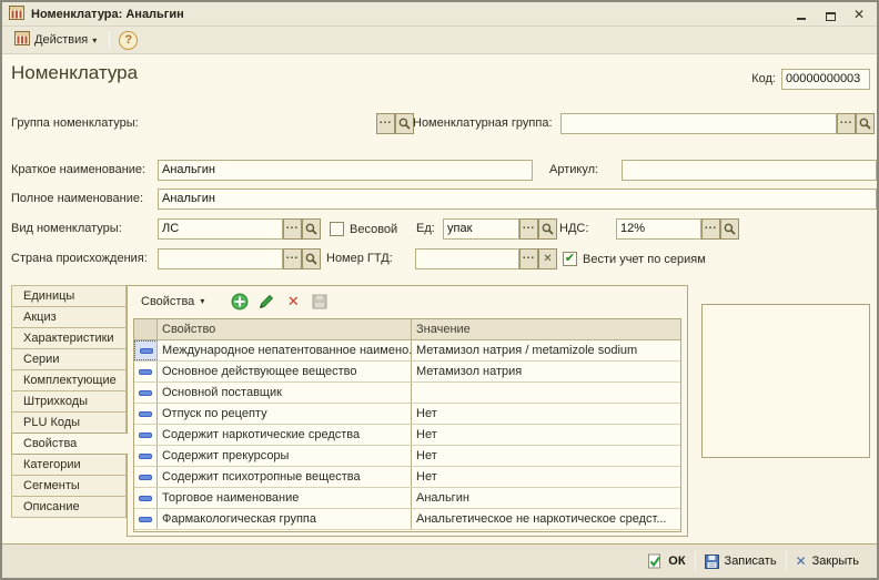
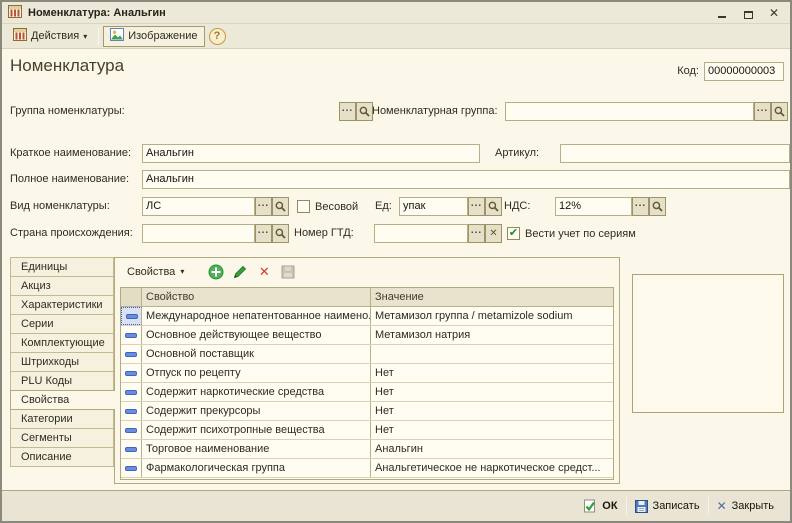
  Номенклатура: Анальгин
  ✕
  Действия
  ▾
+ Изображение
  ?
  Номенклатура
  Код:
  00000000003
  Группа номенклатуры:
  ...
  Номенклатурная группа:
  ...
  Краткое наименование:
  Анальгин
  Артикул:
  Полное наименование:
  Анальгин
  Вид номенклатуры:
  ЛС
  ...
  Весовой
  Ед:
  упак
  ...
  НДС:
  12%
  ...
  Страна происхождения:
  ...
  Номер ГТД:
  ...
  ✕
  ✔
  Вести учет по сериям
  Единицы
  Акциз
  Характеристики
  Серии
  Комплектующие
  Штрихкоды
  PLU Коды
  Свойства
  Категории
  Сегменты
  Описание
  Свойства
  ▾
  ✕
  Свойство
  Значение
  Международное непатентованное наимено.
- Метамизол натрия / metamizole sodium
+ Метамизол группа / metamizole sodium
  Основное действующее вещество
  Метамизол натрия
  Основной поставщик
  Отпуск по рецепту
  Нет
  Содержит наркотические средства
  Нет
  Содержит прекурсоры
  Нет
  Содержит психотропные вещества
  Нет
  Торговое наименование
  Анальгин
  Фармакологическая группа
  Анальгетическое не наркотическое средст...
  ОК
  Записать
  ✕
  Закрыть
